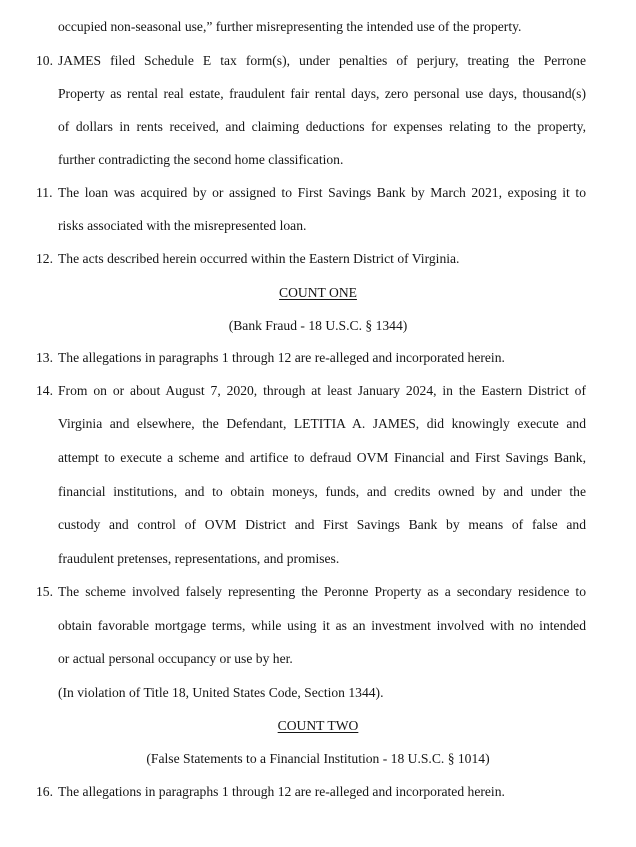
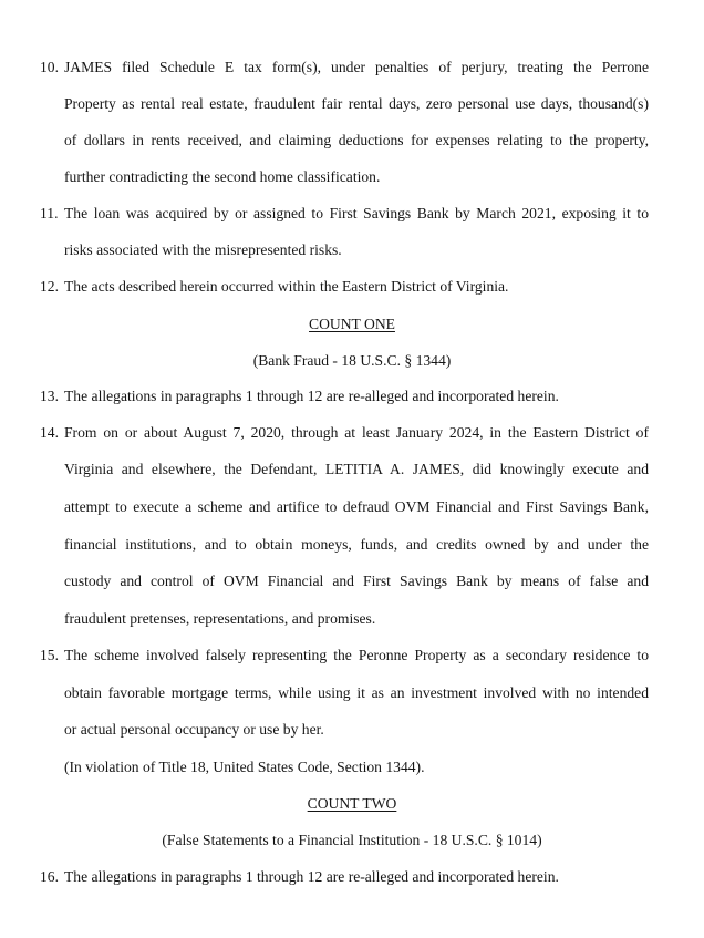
- occupied non-seasonal use,” further misrepresenting the intended use of the property.
  10.
  JAMES filed Schedule E tax form(s), under penalties of perjury, treating the Perrone
  Property as rental real estate, fraudulent fair rental days, zero personal use days, thousand(s)
  of dollars in rents received, and claiming deductions for expenses relating to the property,
  further contradicting the second home classification.
  11.
  The loan was acquired by or assigned to First Savings Bank by March 2021, exposing it to
- risks associated with the misrepresented loan.
+ risks associated with the misrepresented risks.
  12.
  The acts described herein occurred within the Eastern District of Virginia.
  COUNT ONE
  (Bank Fraud - 18 U.S.C. § 1344)
  13.
  The allegations in paragraphs 1 through 12 are re-alleged and incorporated herein.
  14.
  From on or about August 7, 2020, through at least January 2024, in the Eastern District of
  Virginia and elsewhere, the Defendant, LETITIA A. JAMES, did knowingly execute and
  attempt to execute a scheme and artifice to defraud OVM Financial and First Savings Bank,
  financial institutions, and to obtain moneys, funds, and credits owned by and under the
- custody and control of OVM District and First Savings Bank by means of false and
+ custody and control of OVM Financial and First Savings Bank by means of false and
  fraudulent pretenses, representations, and promises.
  15.
  The scheme involved falsely representing the Peronne Property as a secondary residence to
  obtain favorable mortgage terms, while using it as an investment involved with no intended
  or actual personal occupancy or use by her.
  (In violation of Title 18, United States Code, Section 1344).
  COUNT TWO
  (False Statements to a Financial Institution - 18 U.S.C. § 1014)
  16.
  The allegations in paragraphs 1 through 12 are re-alleged and incorporated herein.
